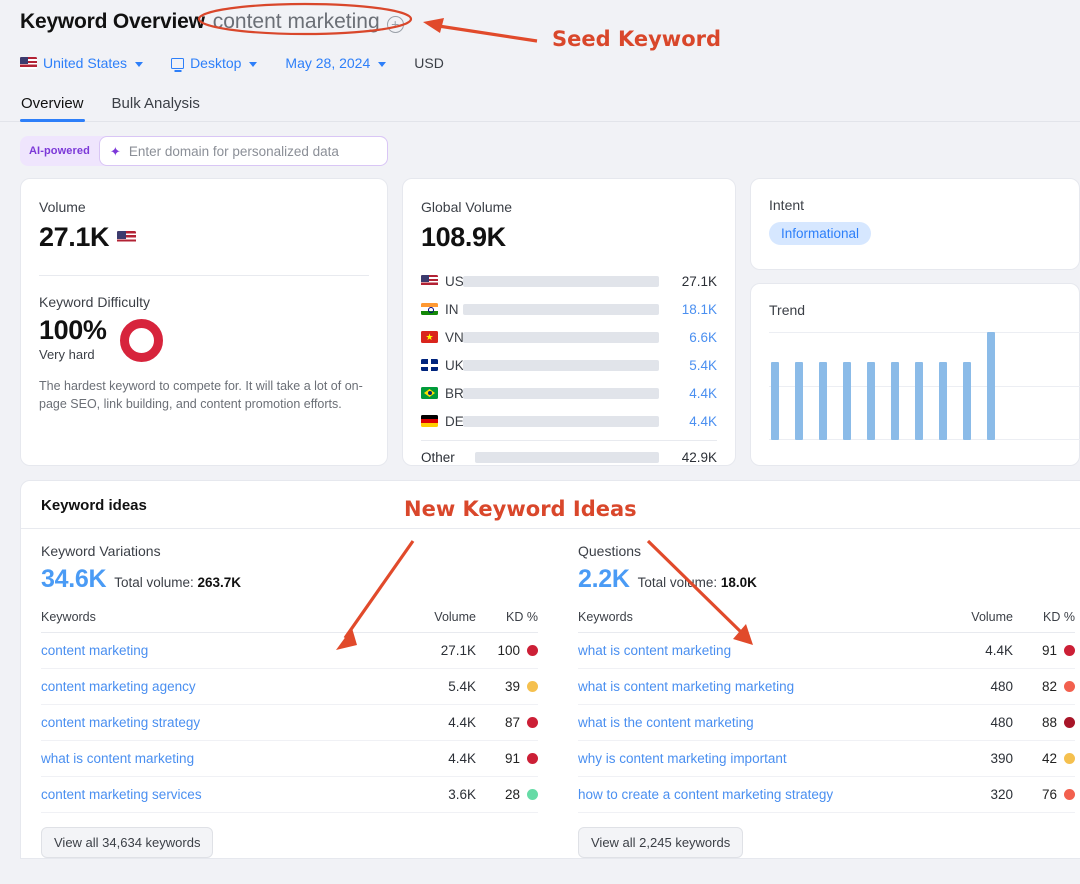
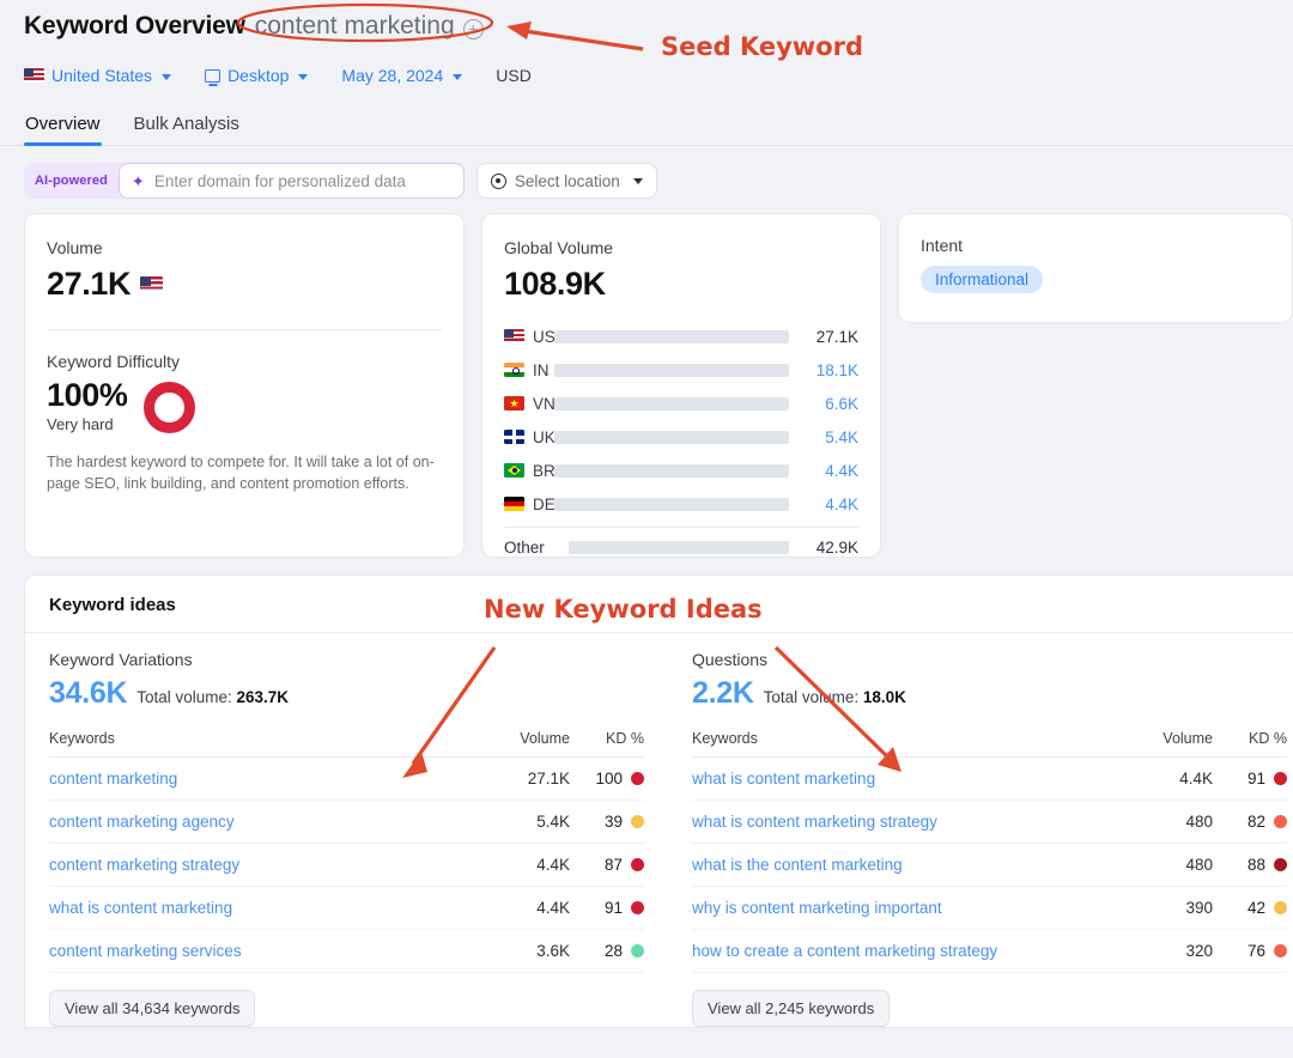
  Keyword Overview
  content marketing
  United States
  Desktop
  May 28, 2024
  USD
  Overview
  Bulk Analysis
  AI-powered
  ✦
  Enter domain for personalized data
+ Select location
  Volume
  27.1K
  Keyword Difficulty
  100%
  Very hard
  The hardest keyword to compete for. It will take a lot of on-page SEO, link building, and content promotion efforts.
  Global Volume
  108.9K
  US
  27.1K
  IN
  18.1K
  VN
  6.6K
  UK
  5.4K
  BR
  4.4K
  DE
  4.4K
  Other
  42.9K
  Intent
  Informational
- Trend
  Keyword ideas
  Keyword Variations
  34.6K
  Total volume: 263.7K
  Keywords	Volume	KD %
  content marketing	27.1K	100
  content marketing agency	5.4K	39
  content marketing strategy	4.4K	87
  what is content marketing	4.4K	91
  content marketing services	3.6K	28
  View all 34,634 keywords
  Questions
  2.2K
  Total volme: 18.0K
  Keywords	Volume	KD %
  what is content marketing	4.4K	91
- what is content marketing marketing	480	82
+ what is content marketing strategy	480	82
  what is the content marketing	480	88
  why is content marketing important	390	42
  how to create a content marketing strategy	320	76
  View all 2,245 keywords
  Seed Keyword
  New Keyword Ideas
